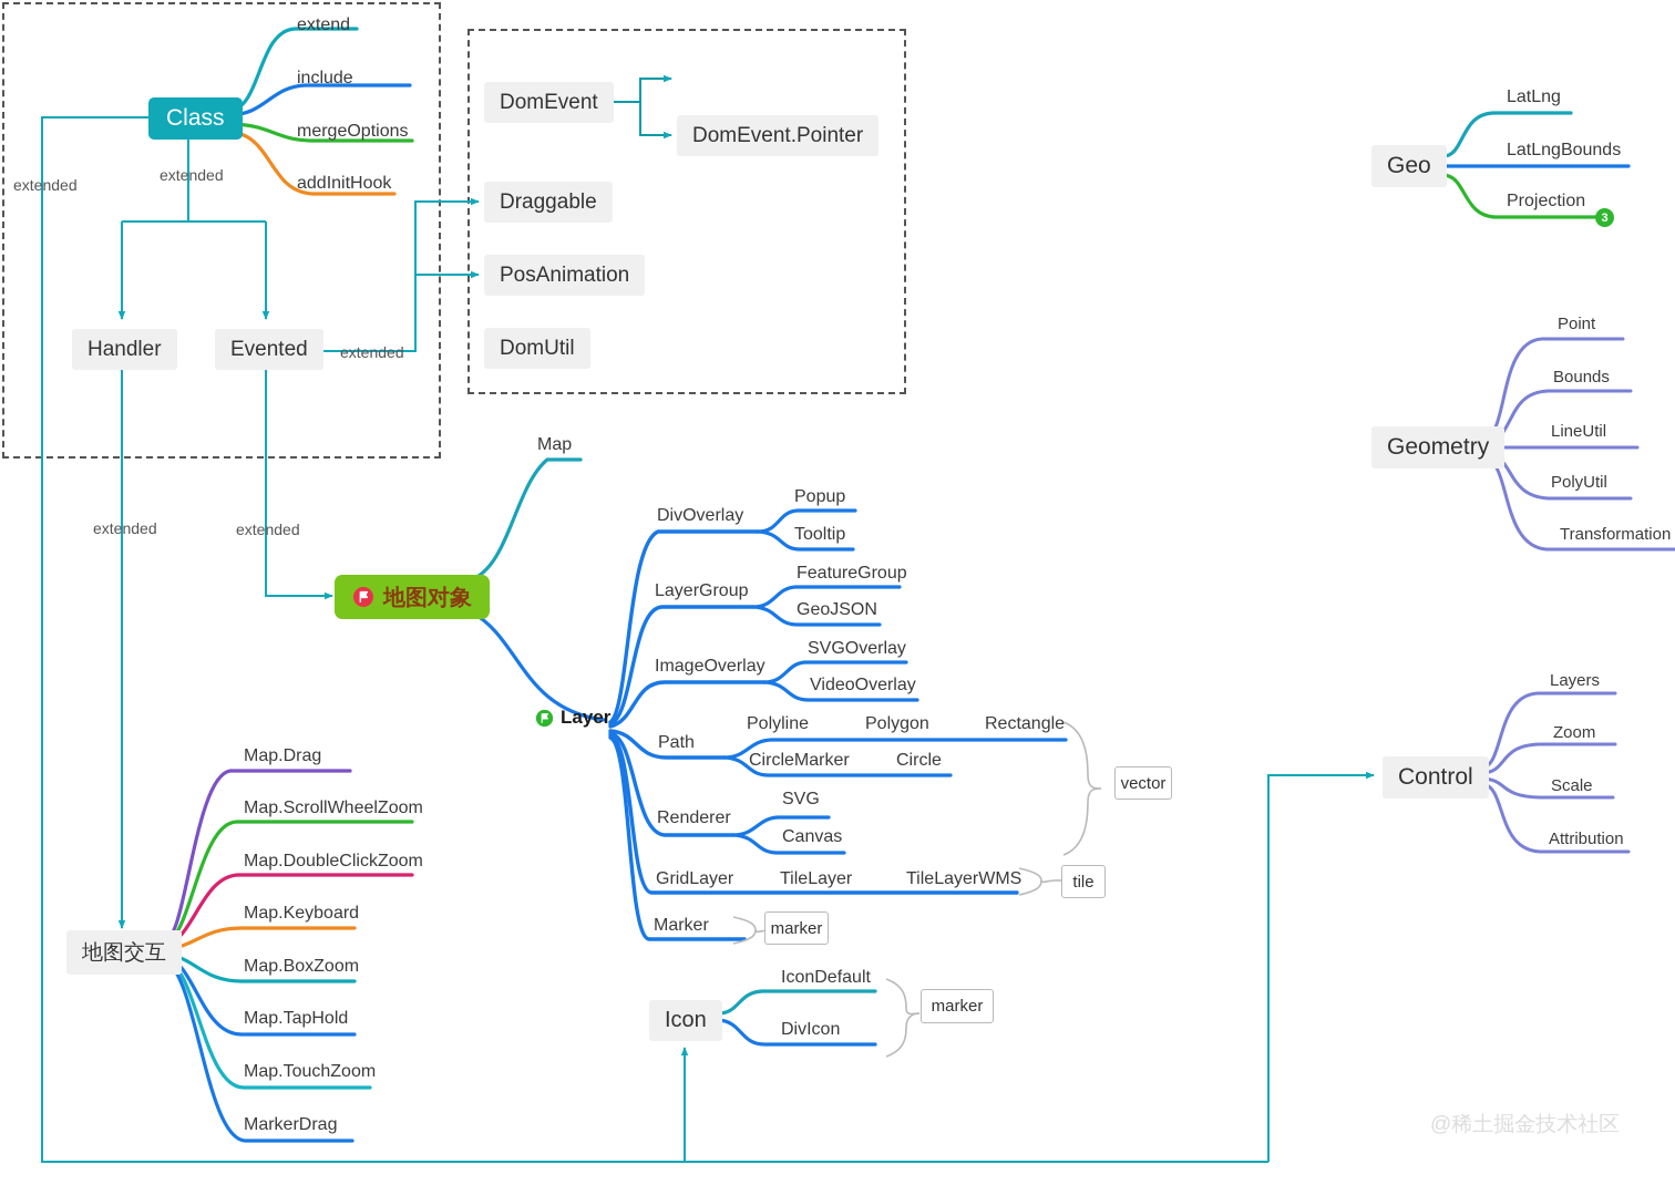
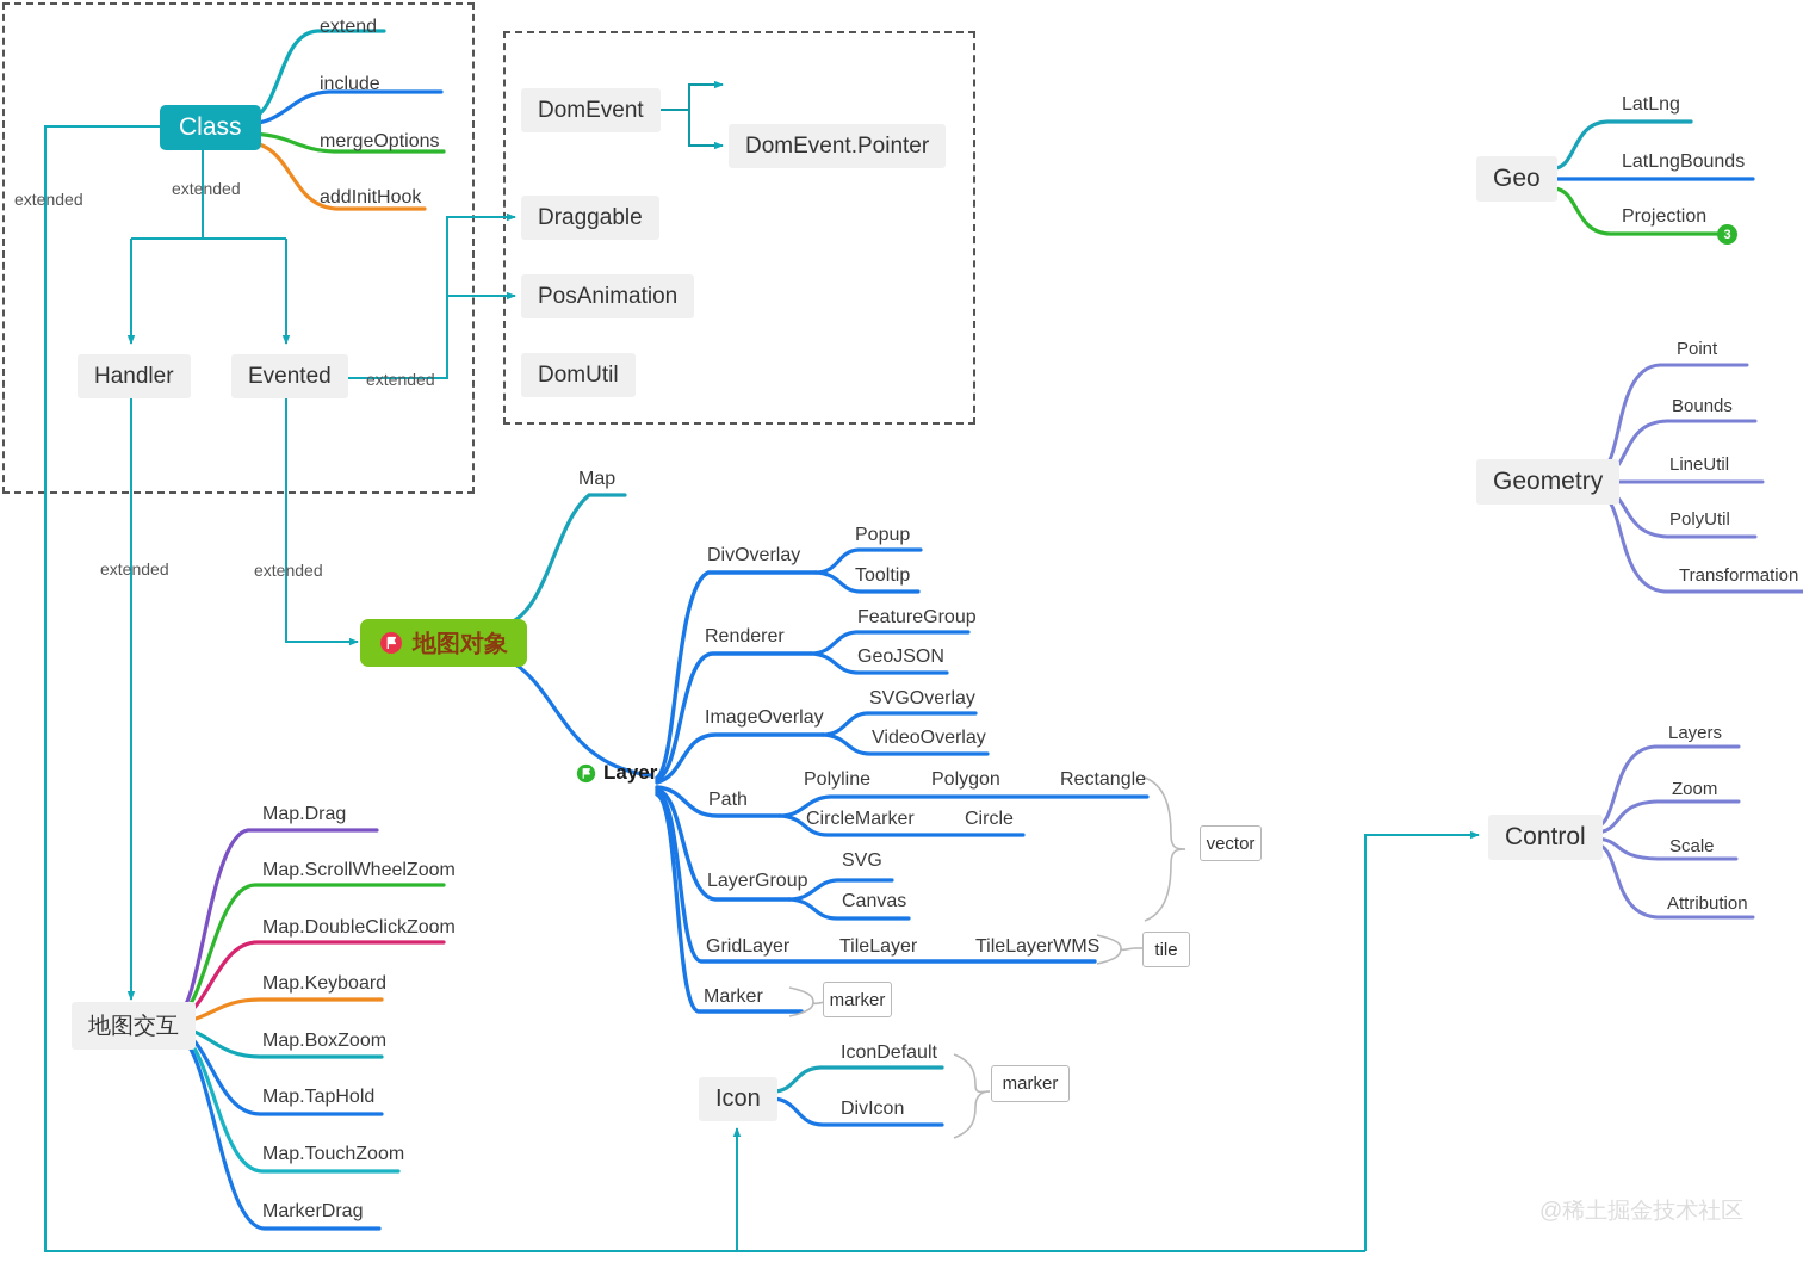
  Class
  Handler
  Evented
  extend
  include
  mergeOptions
  addInitHook
  extended
  extended
  extended
  extended
  extended
  DomEvent
  DomEvent.Pointer
  Draggable
  PosAnimation
  DomUtil
  Geo
  LatLng
  LatLngBounds
  Projection
  3
  Geometry
  Point
  Bounds
  LineUtil
  PolyUtil
  Transformation
  Control
  Layers
  Zoom
  Scale
  Attribution
  地图对象
  Map
  Layer
  DivOverlay
  Popup
  Tooltip
- LayerGroup
+ Renderer
  FeatureGroup
  GeoJSON
  ImageOverlay
  SVGOverlay
  VideoOverlay
  Path
  Polyline
  Polygon
  Rectangle
  CircleMarker
  Circle
- Renderer
+ LayerGroup
  SVG
  Canvas
  GridLayer
  TileLayer
  TileLayerWMS
  Marker
  vector
  tile
  marker
  Icon
  IconDefault
  DivIcon
  marker
  地图交互
  Map.Drag
  Map.ScrollWheelZoom
  Map.DoubleClickZoom
  Map.Keyboard
  Map.BoxZoom
  Map.TapHold
  Map.TouchZoom
  MarkerDrag
  @稀土掘金技术社区
